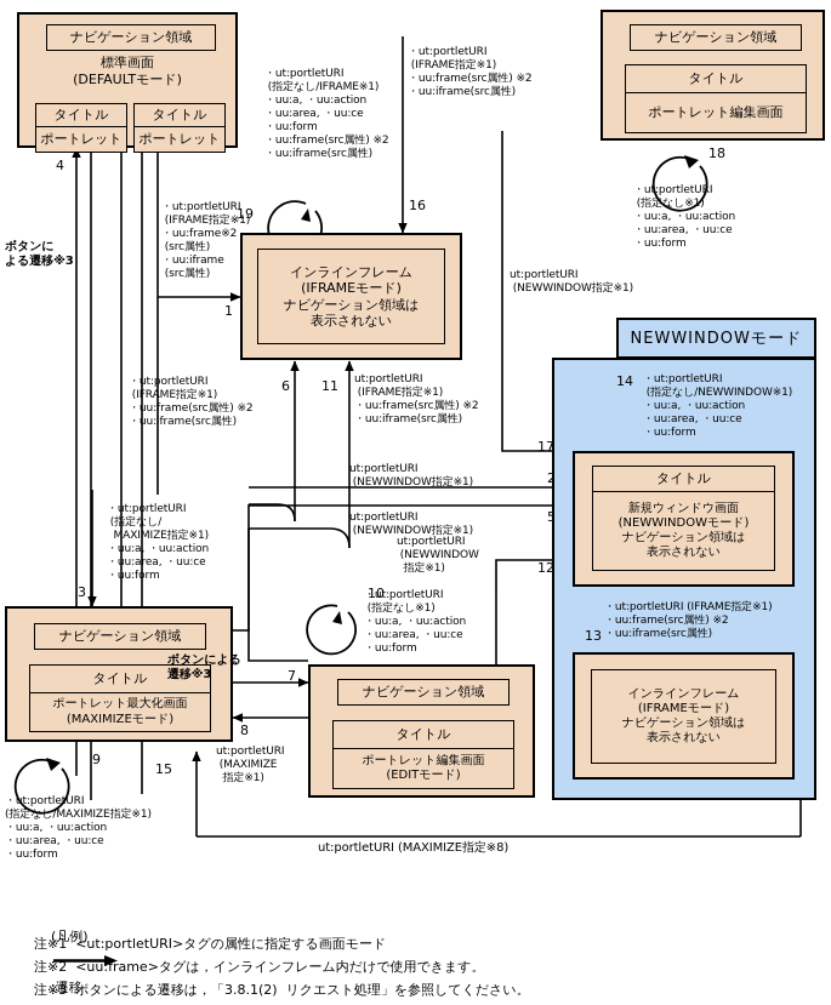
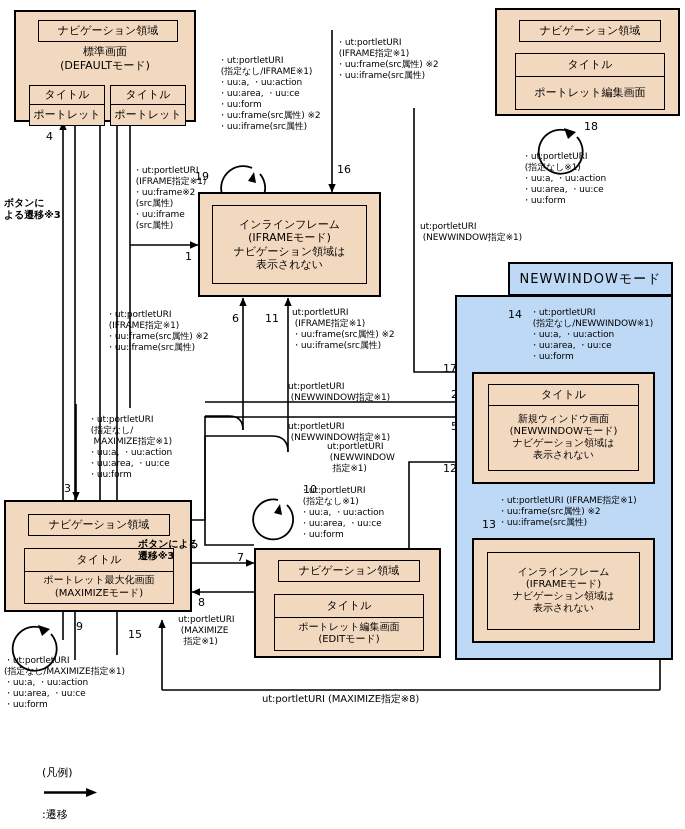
  ナビゲーション領域
  標準画面
  (DEFAULTモード)
  タイトル
  ポートレット
  タイトル
  ポートレット
  ナビゲーション領域
  タイトル
  ポートレット編集画面
  インラインフレーム
  (IFRAMEモード)
  ナビゲーション領域は
  表示されない
  ナビゲーション領域
  タイトル
  ポートレット最大化画面
  (MAXIMIZEモード)
  ナビゲーション領域
  タイトル
  ポートレット編集画面
  (EDITモード)
  NEWWINDOWモード
  タイトル
  新規ウィンドウ画面
  (NEWWINDOWモード)
  ナビゲーション領域は
  表示されない
  インラインフレーム
  (IFRAMEモード)
  ナビゲーション領域は
  表示されない
  ・ut:portletURI
  (指定なし/IFRAME※1)
  ・uu:a, ・uu:action
  ・uu:area, ・uu:ce
  ・uu:form
  ・uu:frame(src属性) ※2
  ・uu:iframe(src属性)
  ・ut:portletURI
  (IFRAME指定※1)
  ・uu:frame(src属性) ※2
  ・uu:iframe(src属性)
  ・ut:portletURI
  (IFRAME指定※1)
  ・uu:frame※2
  (src属性)
  ・uu:iframe
  (src属性)
  ・ut:portletURI
  (指定なし※1)
  ・uu:a, ・uu:action
  ・uu:area, ・uu:ce
  ・uu:form
  ・ut:portletURI
  (IFRAME指定※1)
  ・uu:frame(src属性) ※2
  ・uu:iframe(src属性)
  ut:portletURI
  (IFRAME指定※1)
  ・uu:frame(src属性) ※2
  ・uu:iframe(src属性)
  ut:portletURI
  (NEWWINDOW指定※1)
  ut:portletURI
  (NEWWINDOW指定※1)
  ut:portletURI
  (NEWWINDOW指定※1)
  ut:portletURI
  (NEWWINDOW
  指定※1)
  ・ut:portletURI
  (指定なし/NEWWINDOW※1)
  ・uu:a, ・uu:action
  ・uu:area, ・uu:ce
  ・uu:form
  ・ut:portletURI (IFRAME指定※1)
  ・uu:frame(src属性) ※2
  ・uu:iframe(src属性)
  ・ut:portletURI
  (指定なし/
  MAXIMIZE指定※1)
  ・uu:a, ・uu:action
  ・uu:area, ・uu:ce
  ・uu:form
  ・ut:portletURI
  (指定なし/MAXIMIZE指定※1)
  ・uu:a, ・uu:action
  ・uu:area, ・uu:ce
  ・uu:form
  ・ut:portletURI
  (指定なし※1)
  ・uu:a, ・uu:action
  ・uu:area, ・uu:ce
  ・uu:form
  ut:portletURI
  (MAXIMIZE
  指定※1)
  ut:portletURI (MAXIMIZE指定※8)
  ボタンに
  よる遷移※3
  ボタンによる
  遷移※3
  1
  2
  3
  4
  5
  6
  7
  8
  9
  10
  11
  12
  13
  14
  15
  16
  17
  18
  19
  (凡例) :遷移
- 注※1 <ut:portletURI>タグの属性に指定する画面モード
- 注※2 <uu:frame>タグは，インラインフレーム内だけで使用できます。
- 注※3 ボタンによる遷移は，「3.8.1(2) リクエスト処理」を参照してください。
